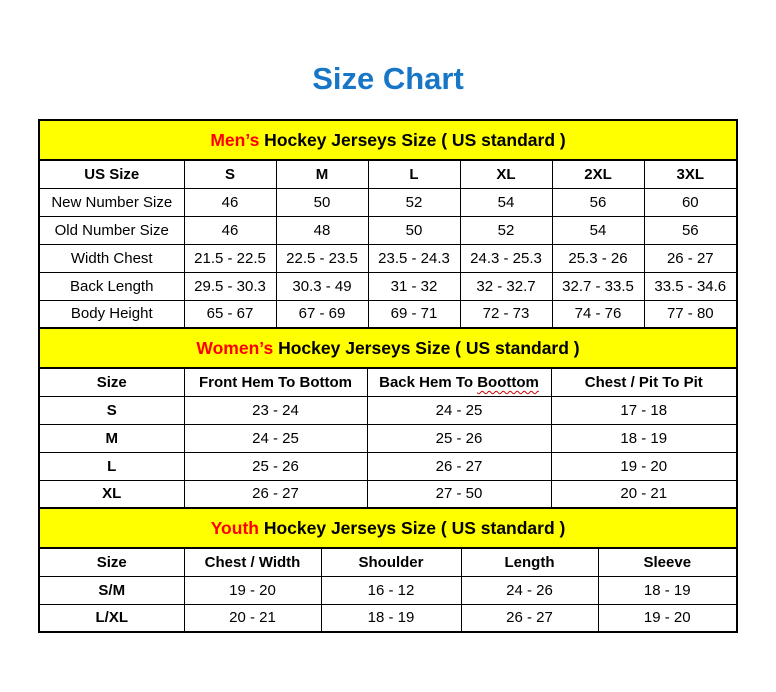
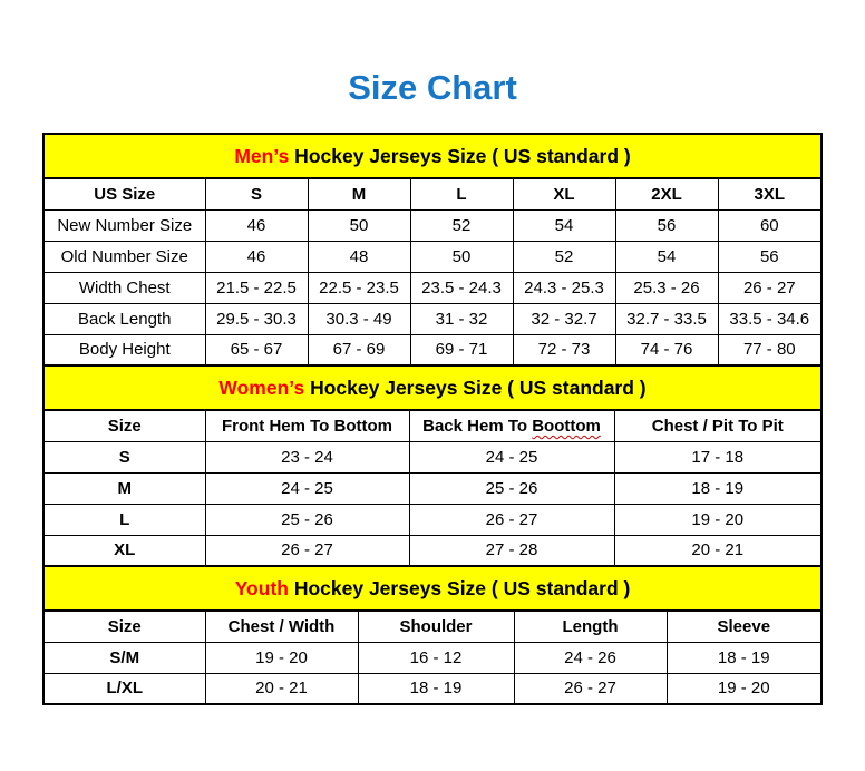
  Size Chart
  Men’s Hockey Jerseys Size ( US standard )
  US Size	S	M	L	XL	2XL	3XL
  New Number Size	46	50	52	54	56	60
  Old Number Size	46	48	50	52	54	56
  Width Chest	21.5 - 22.5	22.5 - 23.5	23.5 - 24.3	24.3 - 25.3	25.3 - 26	26 - 27
  Back Length	29.5 - 30.3	30.3 - 49	31 - 32	32 - 32.7	32.7 - 33.5	33.5 - 34.6
  Body Height	65 - 67	67 - 69	69 - 71	72 - 73	74 - 76	77 - 80
  Women’s Hockey Jerseys Size ( US standard )
  Size	Front Hem To Bottom	Back Hem To Boottom	Chest / Pit To Pit
  S	23 - 24	24 - 25	17 - 18
  M	24 - 25	25 - 26	18 - 19
  L	25 - 26	26 - 27	19 - 20
- XL	26 - 27	27 - 50	20 - 21
+ XL	26 - 27	27 - 28	20 - 21
  Youth Hockey Jerseys Size ( US standard )
  Size	Chest / Width	Shoulder	Length	Sleeve
  S/M	19 - 20	16 - 12	24 - 26	18 - 19
  L/XL	20 - 21	18 - 19	26 - 27	19 - 20
